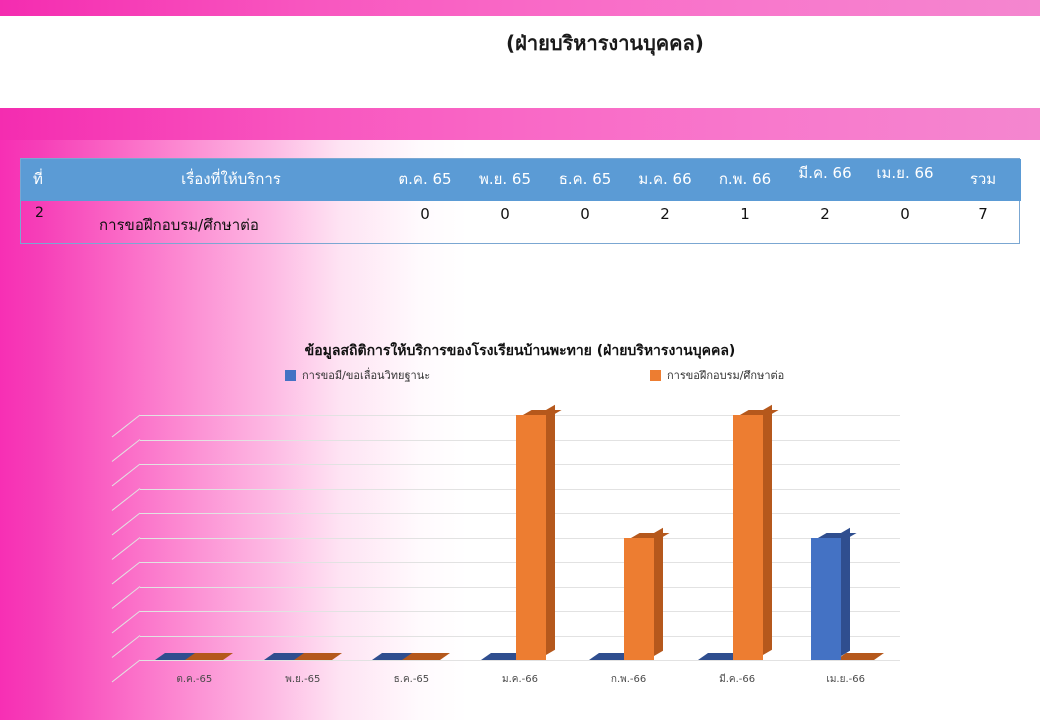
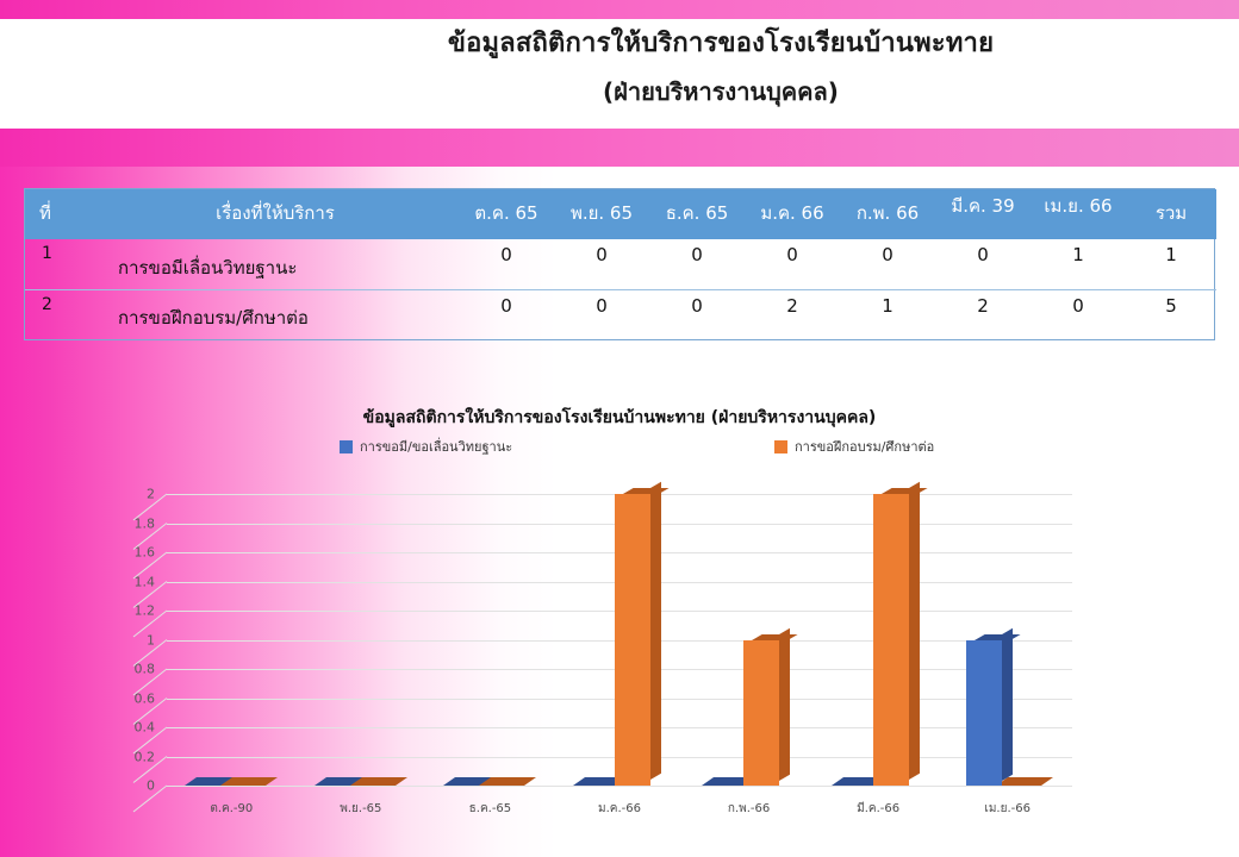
+ ข้อมูลสถิติการให้บริการของโรงเรียนบ้านพะทาย
  (ฝ่ายบริหารงานบุคคล)
- ที่	เรื่องที่ให้บริการ	ต.ค. 65	พ.ย. 65	ธ.ค. 65	ม.ค. 66	ก.พ. 66	มี.ค. 66	เม.ย. 66	รวม
+ ที่	เรื่องที่ให้บริการ	ต.ค. 65	พ.ย. 65	ธ.ค. 65	ม.ค. 66	ก.พ. 66	มี.ค. 39	เม.ย. 66	รวม
+ 1	การขอมีเลื่อนวิทยฐานะ	0	0	0	0	0	0	1	1
- 2	การขอฝึกอบรม/ศึกษาต่อ	0	0	0	2	1	2	0	7
+ 2	การขอฝึกอบรม/ศึกษาต่อ	0	0	0	2	1	2	0	5
  ข้อมูลสถิติการให้บริการของโรงเรียนบ้านพะทาย (ฝ่ายบริหารงานบุคคล)
  การขอมี/ขอเลื่อนวิทยฐานะ
  การขอฝึกอบรม/ศึกษาต่อ
+ 0
+ 0.2
+ 0.4
+ 0.6
+ 0.8
+ 1
+ 1.2
+ 1.4
+ 1.6
+ 1.8
+ 2
- ต.ค.-65
+ ต.ค.-90
  พ.ย.-65
  ธ.ค.-65
  ม.ค.-66
  ก.พ.-66
  มี.ค.-66
  เม.ย.-66
